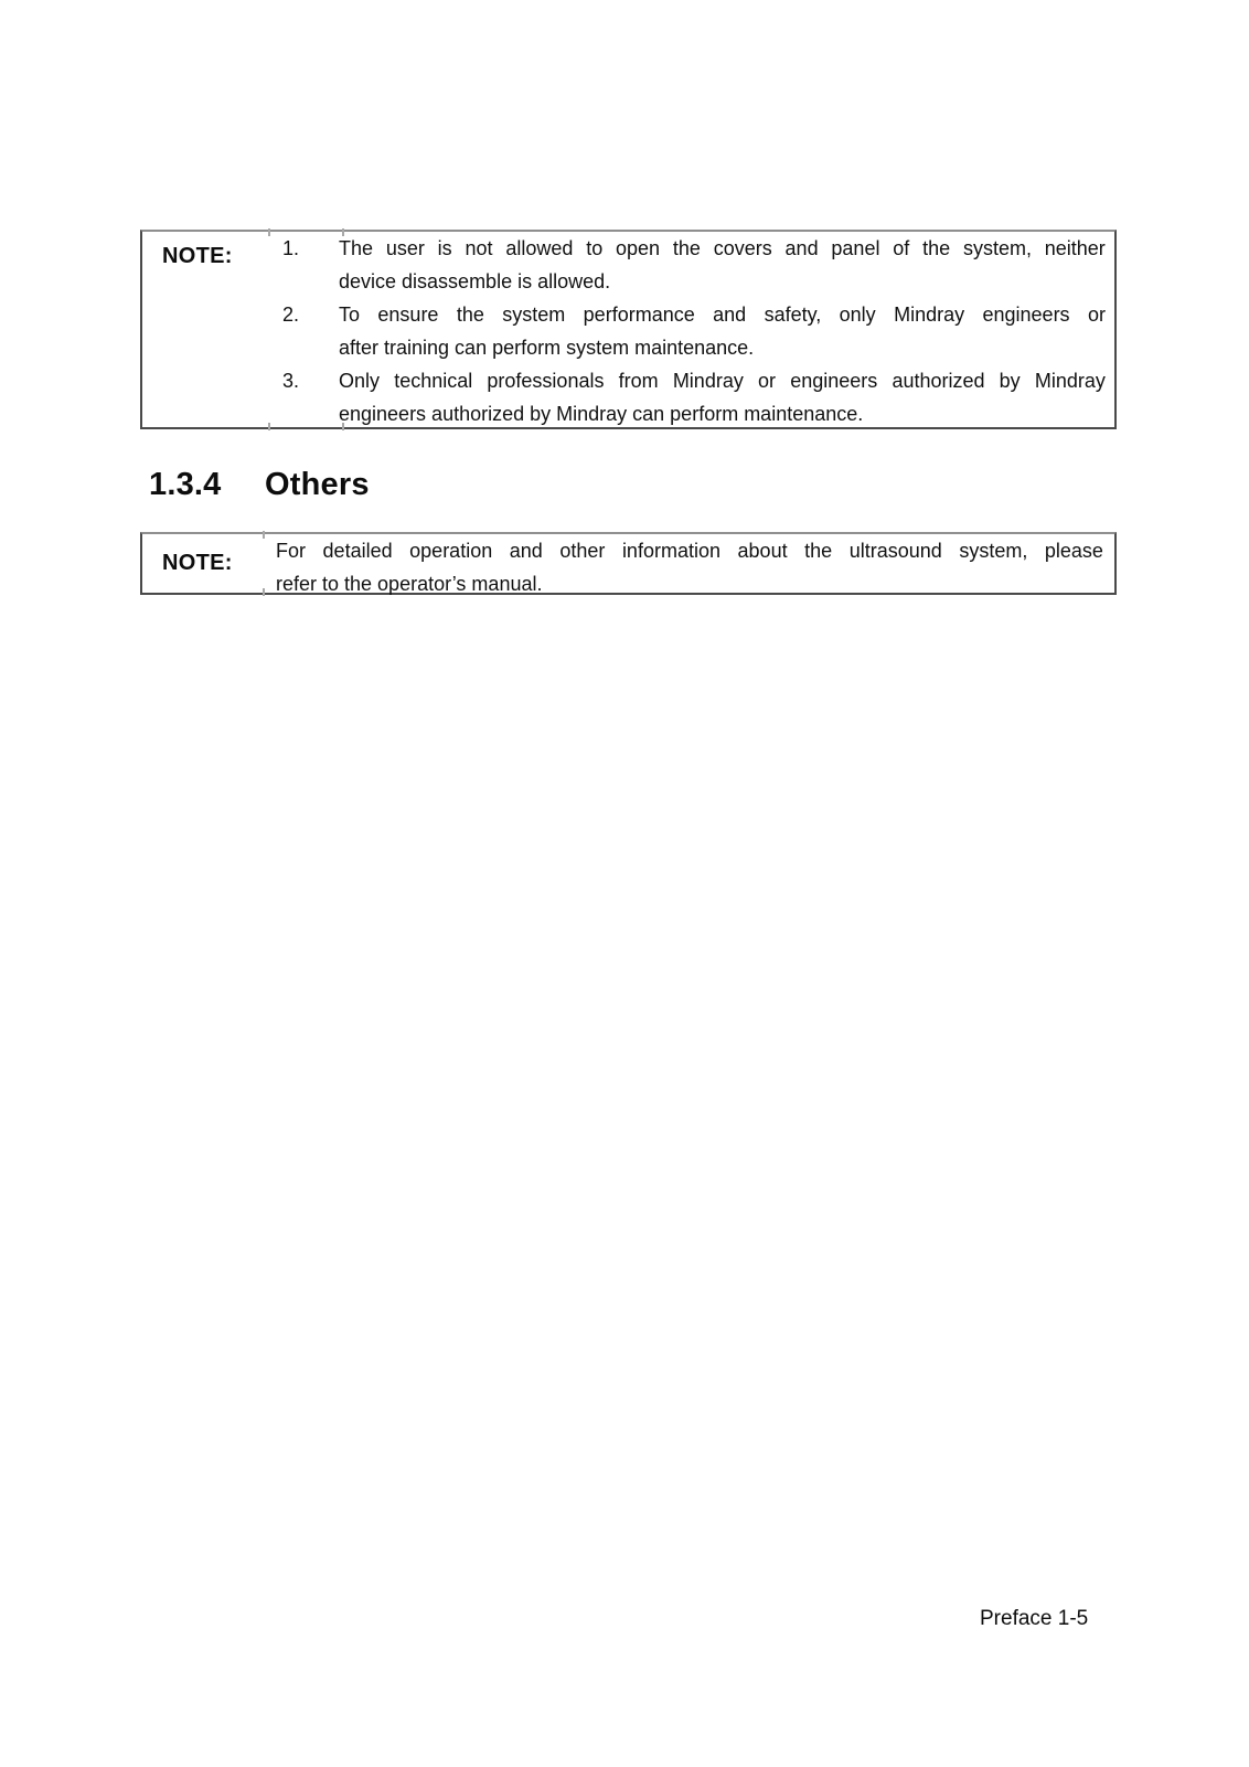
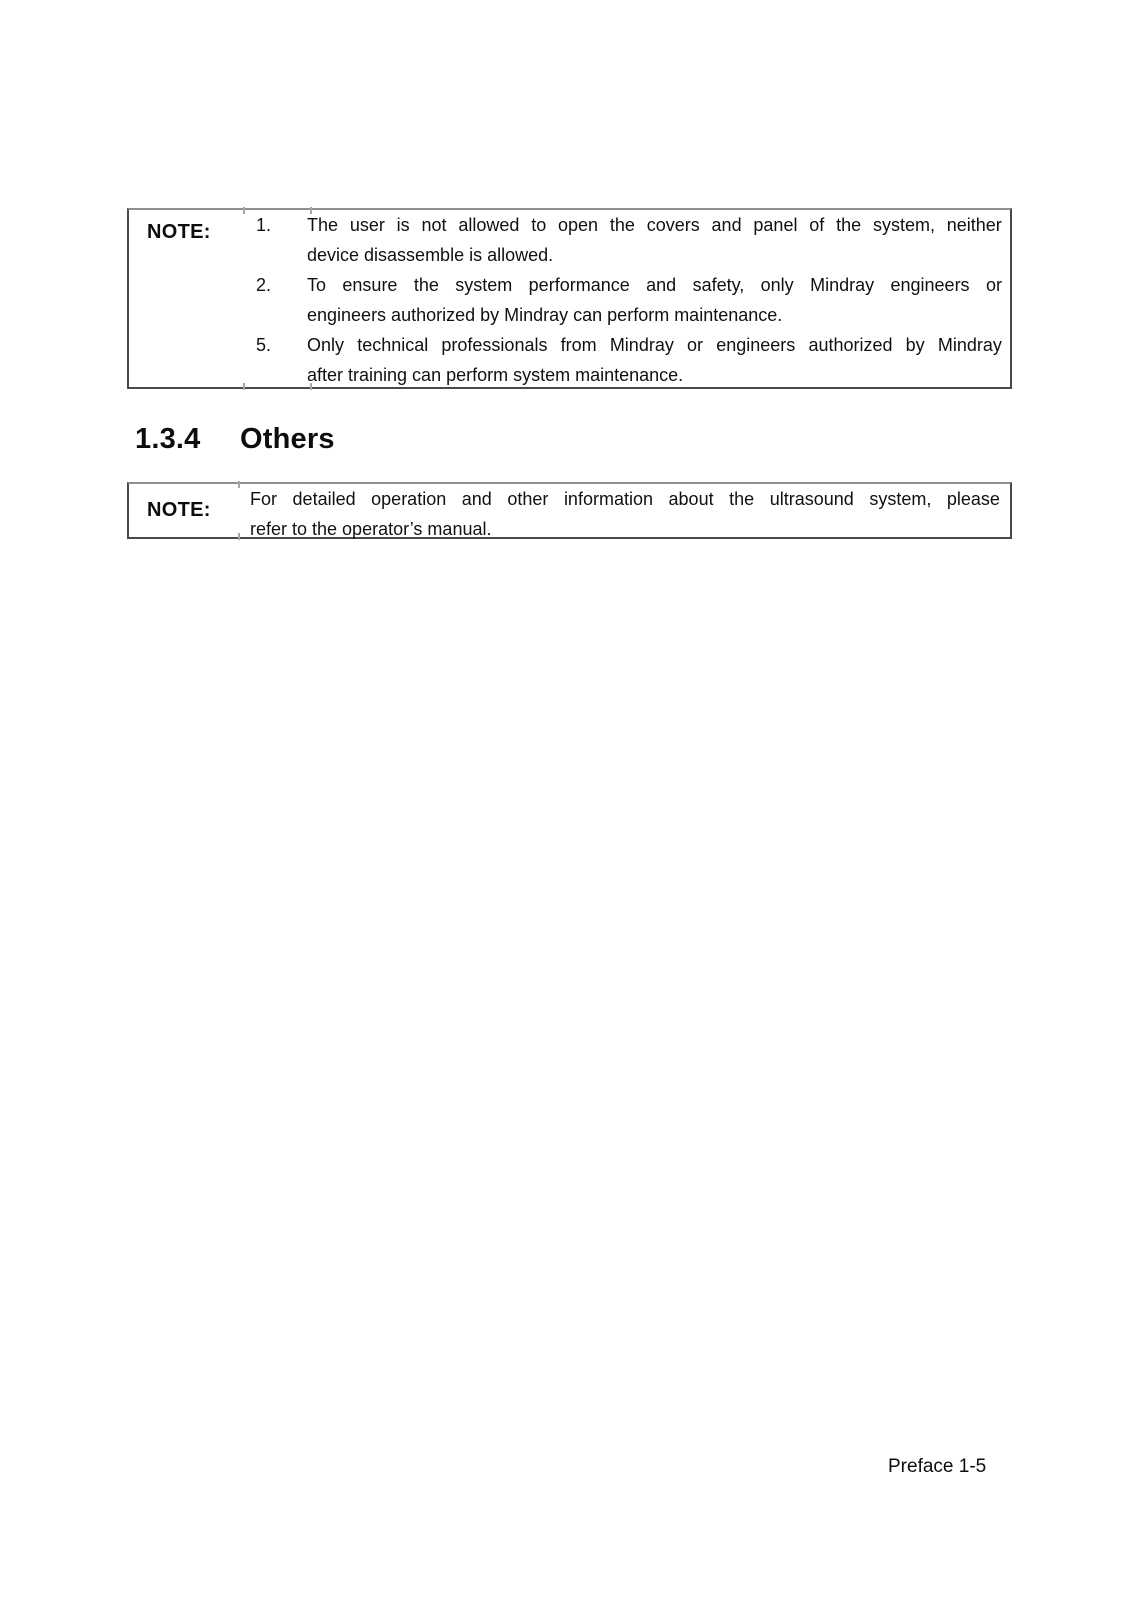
  NOTE:
  1.
  The
  user
  is
  not
  allowed
  to
  open
  the
  covers
  and
  panel
  of
  the
  system,
  neither
  device disassemble is allowed.
  2.
  To
  ensure
  the
  system
  performance
  and
  safety,
  only
  Mindray
  engineers
  or
- after training can perform system maintenance.
+ engineers authorized by Mindray can perform maintenance.
- 3.
+ 5.
  Only
  technical
  professionals
  from
  Mindray
  or
  engineers
  authorized
  by
  Mindray
- engineers authorized by Mindray can perform maintenance.
+ after training can perform system maintenance.
  1.3.4
  Others
  NOTE:
  For
  detailed
  operation
  and
  other
  information
  about
  the
  ultrasound
  system,
  please
  refer to the operator’s manual.
  Preface 1-5
